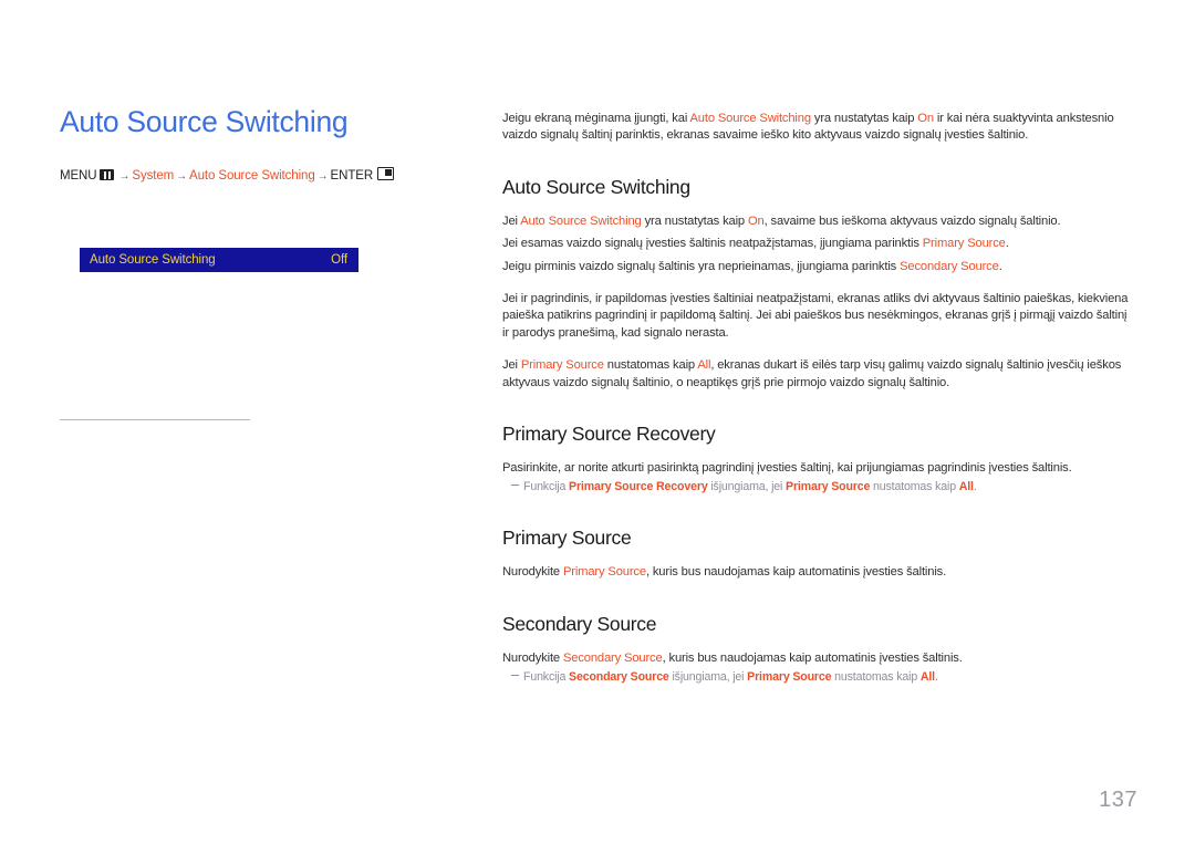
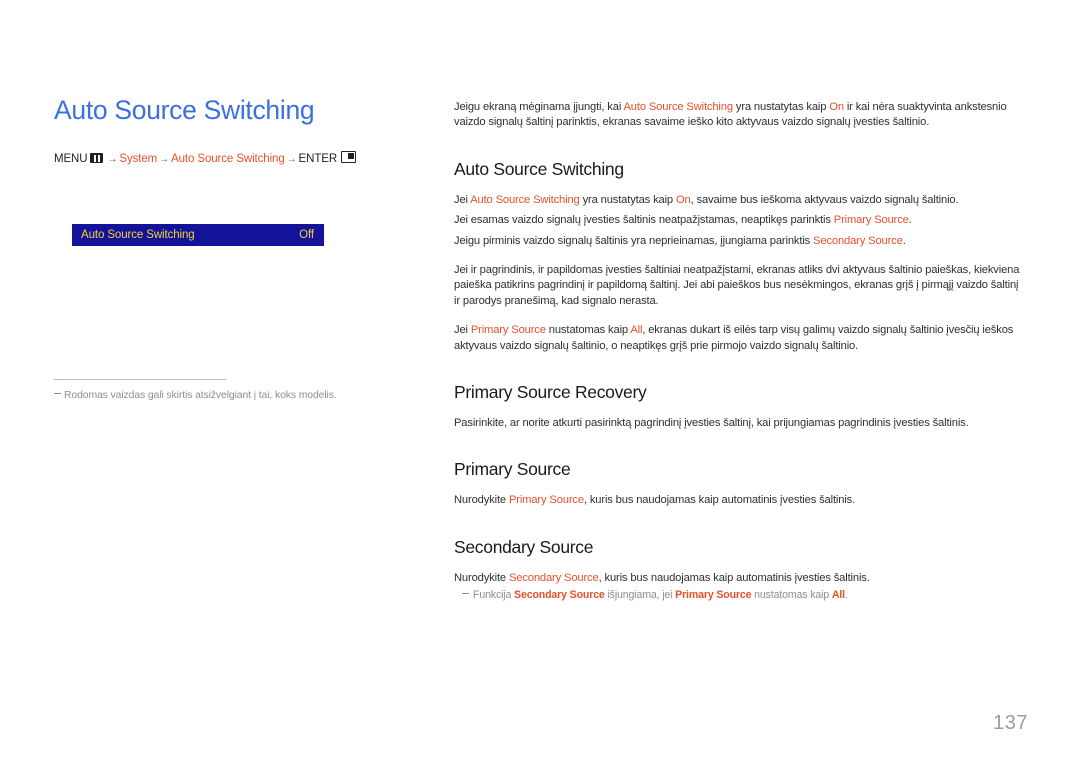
  Auto Source Switching
  MENU → System → Auto Source Switching → ENTER
  Auto Source Switching
  Off
+ Rodomas vaizdas gali skirtis atsižvelgiant į tai, koks modelis.
  Jeigu ekraną mėginama įjungti, kai Auto Source Switching yra nustatytas kaip On ir kai nėra suaktyvinta ankstesnio vaizdo signalų šaltinį parinktis, ekranas savaime ieško kito aktyvaus vaizdo signalų įvesties šaltinio.
  Auto Source Switching
  Jei Auto Source Switching yra nustatytas kaip On, savaime bus ieškoma aktyvaus vaizdo signalų šaltinio.
- Jei esamas vaizdo signalų įvesties šaltinis neatpažįstamas, įjungiama parinktis Primary Source.
+ Jei esamas vaizdo signalų įvesties šaltinis neatpažįstamas, neaptikęs parinktis Primary Source.
  Jeigu pirminis vaizdo signalų šaltinis yra neprieinamas, įjungiama parinktis Secondary Source.
  Jei ir pagrindinis, ir papildomas įvesties šaltiniai neatpažįstami, ekranas atliks dvi aktyvaus šaltinio paieškas, kiekviena paieška patikrins pagrindinį ir papildomą šaltinį. Jei abi paieškos bus nesėkmingos, ekranas grįš į pirmąjį vaizdo šaltinį ir parodys pranešimą, kad signalo nerasta.
  Jei Primary Source nustatomas kaip All, ekranas dukart iš eilės tarp visų galimų vaizdo signalų šaltinio įvesčių ieškos aktyvaus vaizdo signalų šaltinio, o neaptikęs grįš prie pirmojo vaizdo signalų šaltinio.
  Primary Source Recovery
  Pasirinkite, ar norite atkurti pasirinktą pagrindinį įvesties šaltinį, kai prijungiamas pagrindinis įvesties šaltinis.
- Funkcija Primary Source Recovery išjungiama, jei Primary Source nustatomas kaip All.
  Primary Source
  Nurodykite Primary Source, kuris bus naudojamas kaip automatinis įvesties šaltinis.
  Secondary Source
  Nurodykite Secondary Source, kuris bus naudojamas kaip automatinis įvesties šaltinis.
  Funkcija Secondary Source išjungiama, jei Primary Source nustatomas kaip All.
  137
